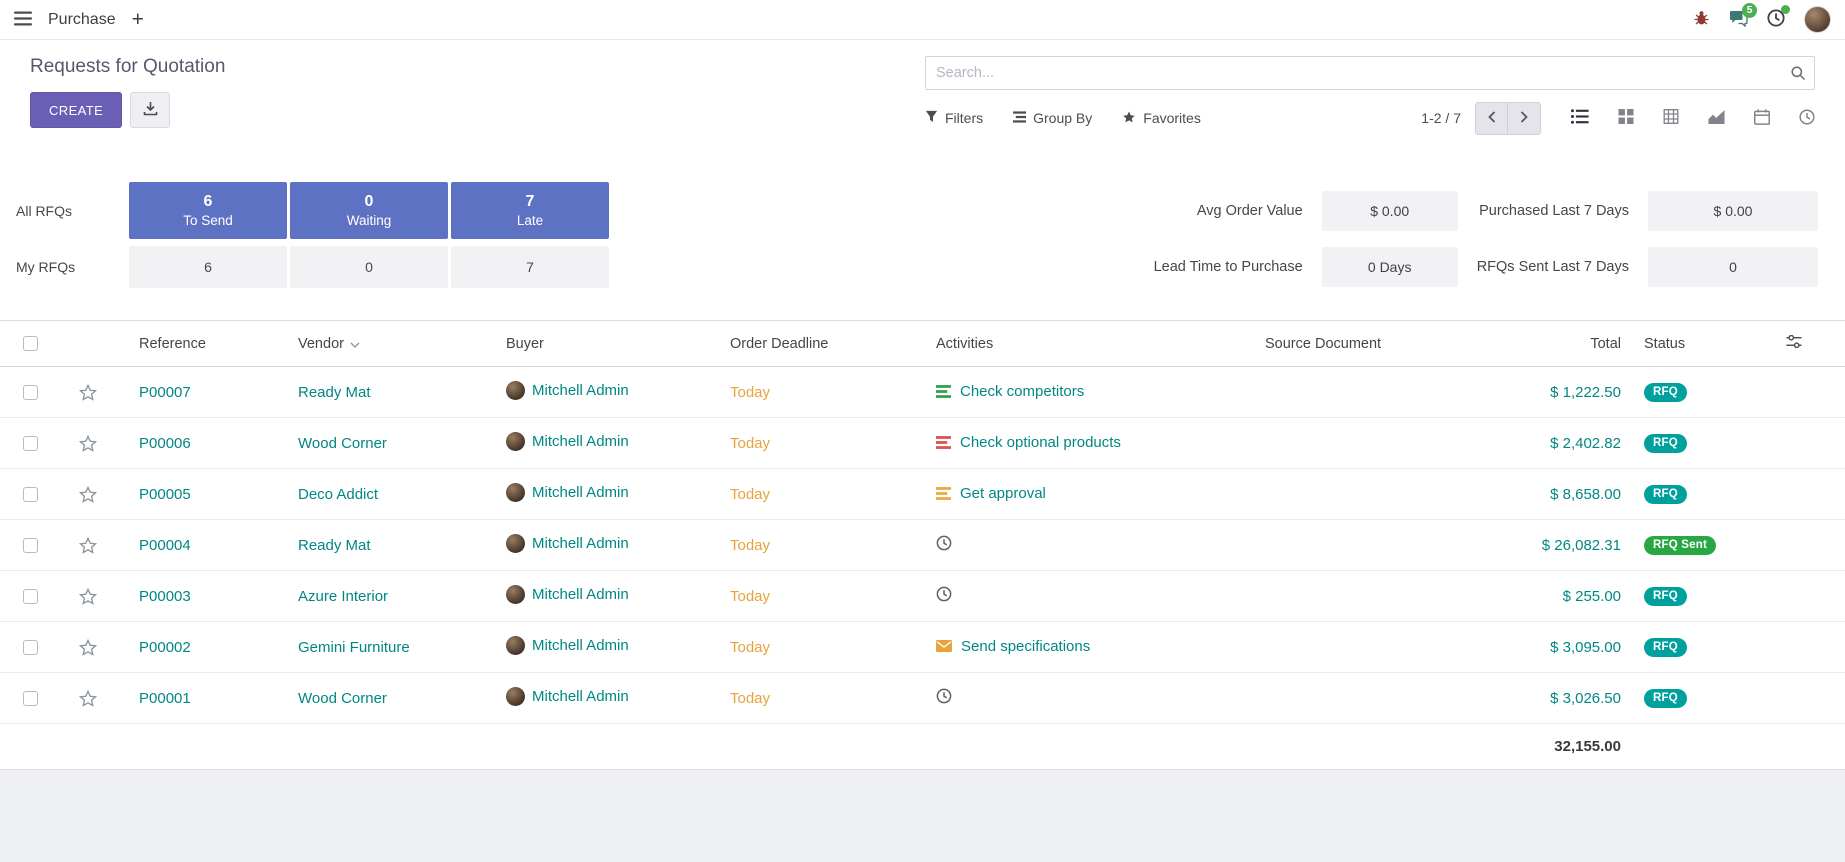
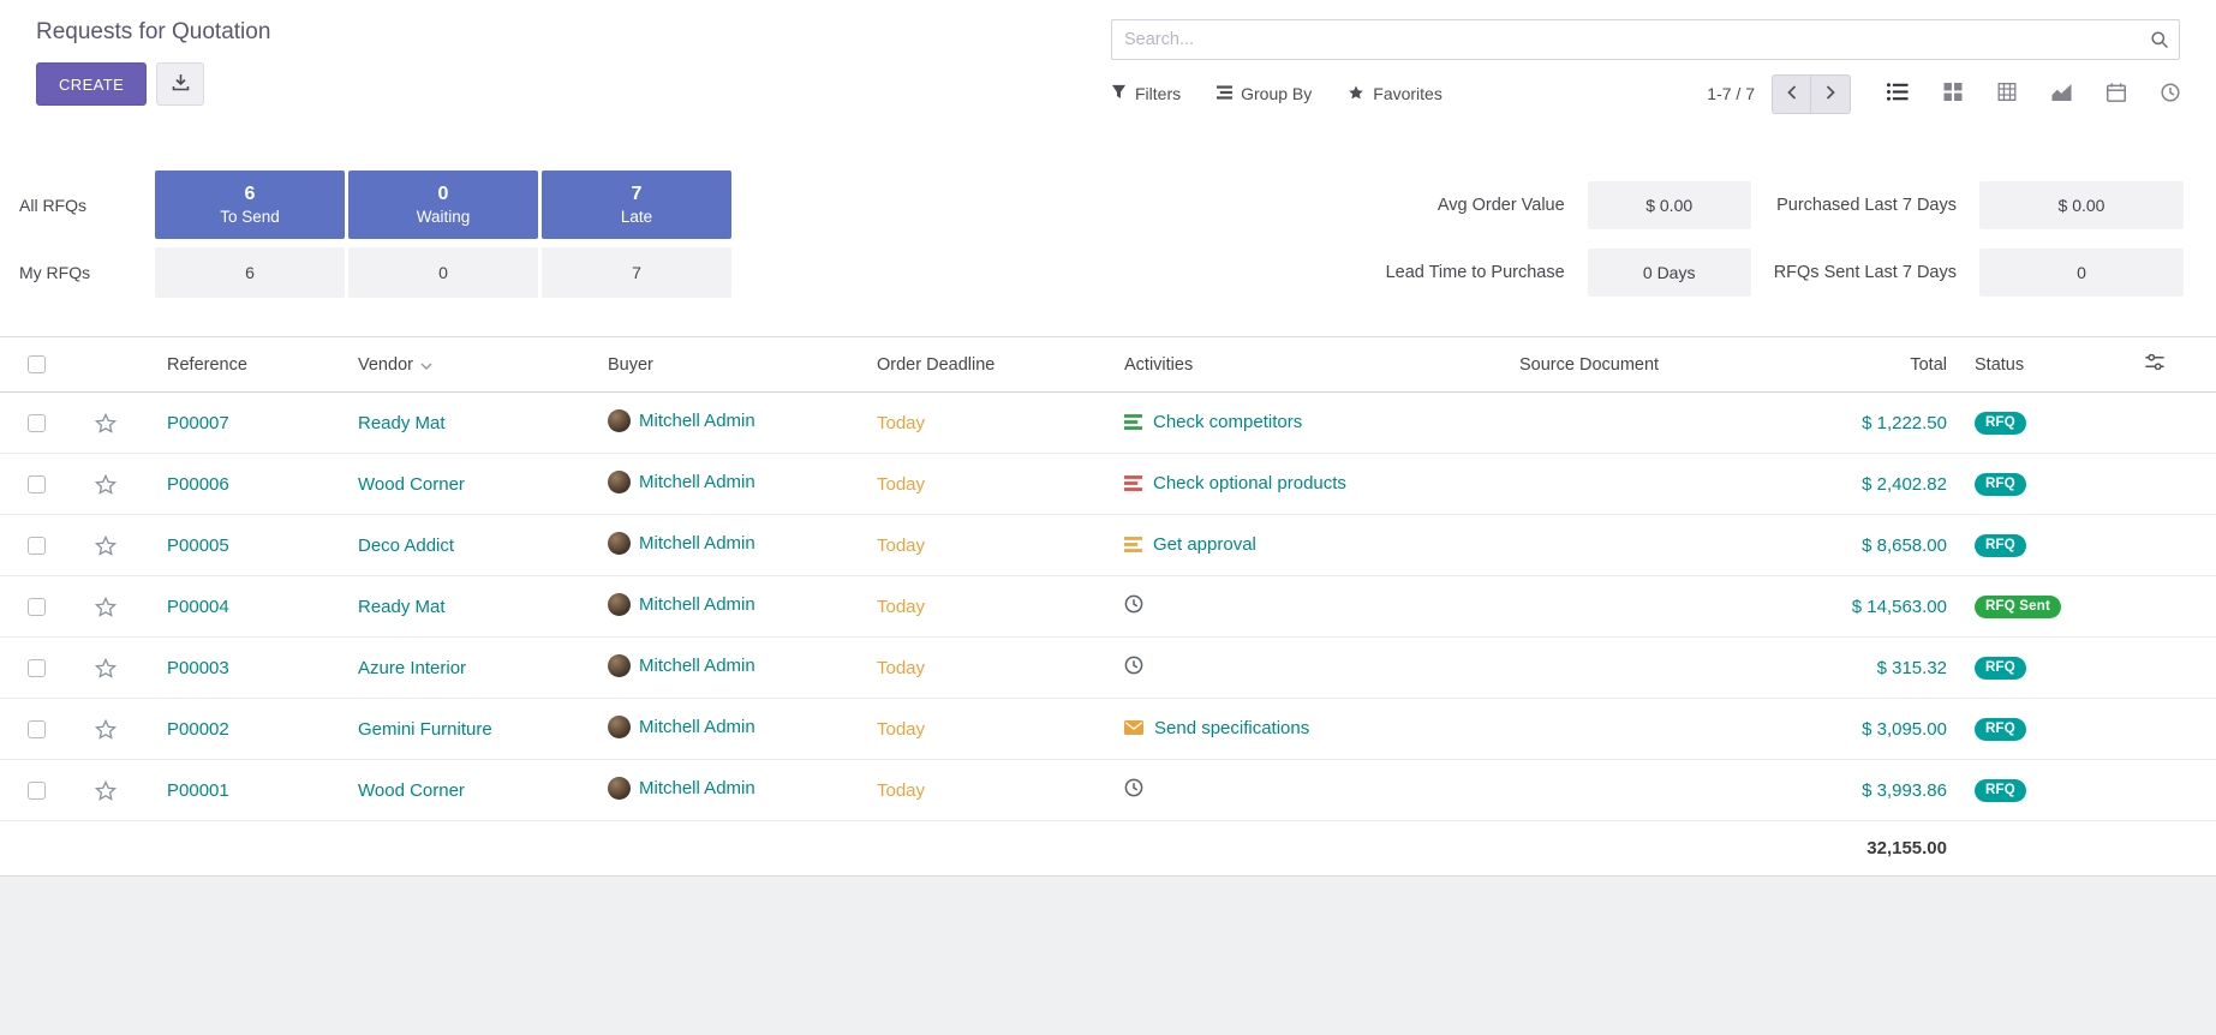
- Purchase
- +
- 5
  Requests for Quotation
  CREATE
  Search...
  Filters
  Group By
  Favorites
- 1-2 / 7
+ 1-7 / 7
  All RFQs
  6
  To Send
  0
  Waiting
  7
  Late
  My RFQs
  6
  0
  7
  Avg Order Value
  $ 0.00
  Purchased Last 7 Days
  $ 0.00
  Lead Time to Purchase
  0 Days
  RFQs Sent Last 7 Days
  0
  		Reference	Vendor	Buyer	Order Deadline	Activities	Source Document	Total	Status
  		P00007	Ready Mat	Mitchell Admin	Today	Check competitors		$ 1,222.50	RFQ
  		P00006	Wood Corner	Mitchell Admin	Today	Check optional products		$ 2,402.82	RFQ
  		P00005	Deco Addict	Mitchell Admin	Today	Get approval		$ 8,658.00	RFQ
- 		P00004	Ready Mat	Mitchell Admin	Today			$ 26,082.31	RFQ Sent
+ 		P00004	Ready Mat	Mitchell Admin	Today			$ 14,563.00	RFQ Sent
- 		P00003	Azure Interior	Mitchell Admin	Today			$ 255.00	RFQ
+ 		P00003	Azure Interior	Mitchell Admin	Today			$ 315.32	RFQ
  		P00002	Gemini Furniture	Mitchell Admin	Today	Send specifications		$ 3,095.00	RFQ
- 		P00001	Wood Corner	Mitchell Admin	Today			$ 3,026.50	RFQ
+ 		P00001	Wood Corner	Mitchell Admin	Today			$ 3,993.86	RFQ
  	32,155.00
